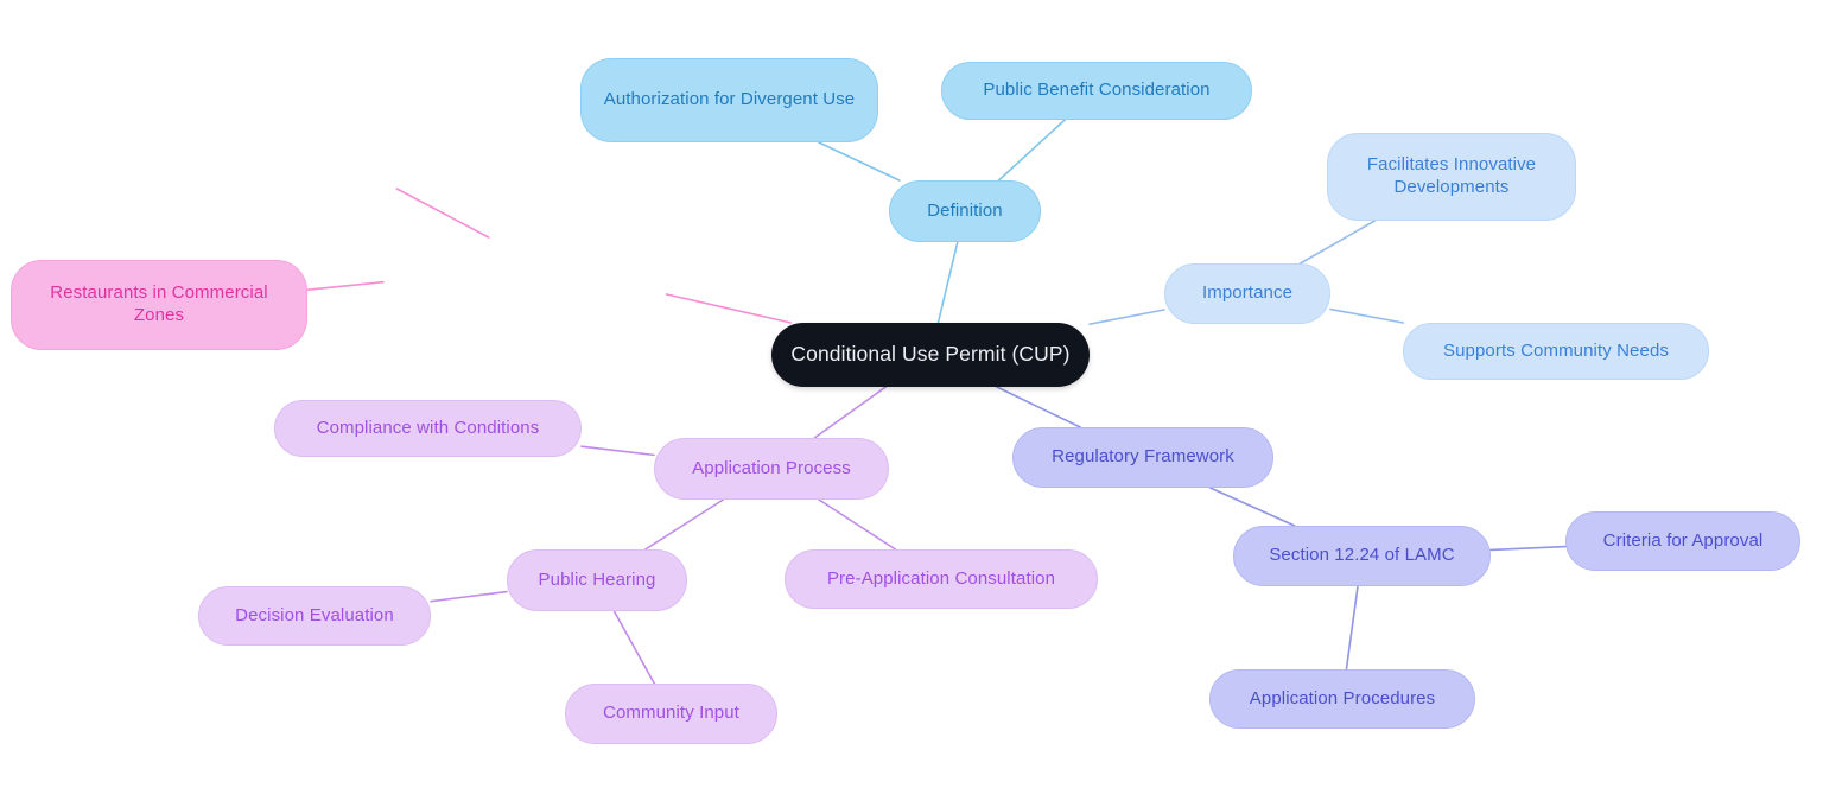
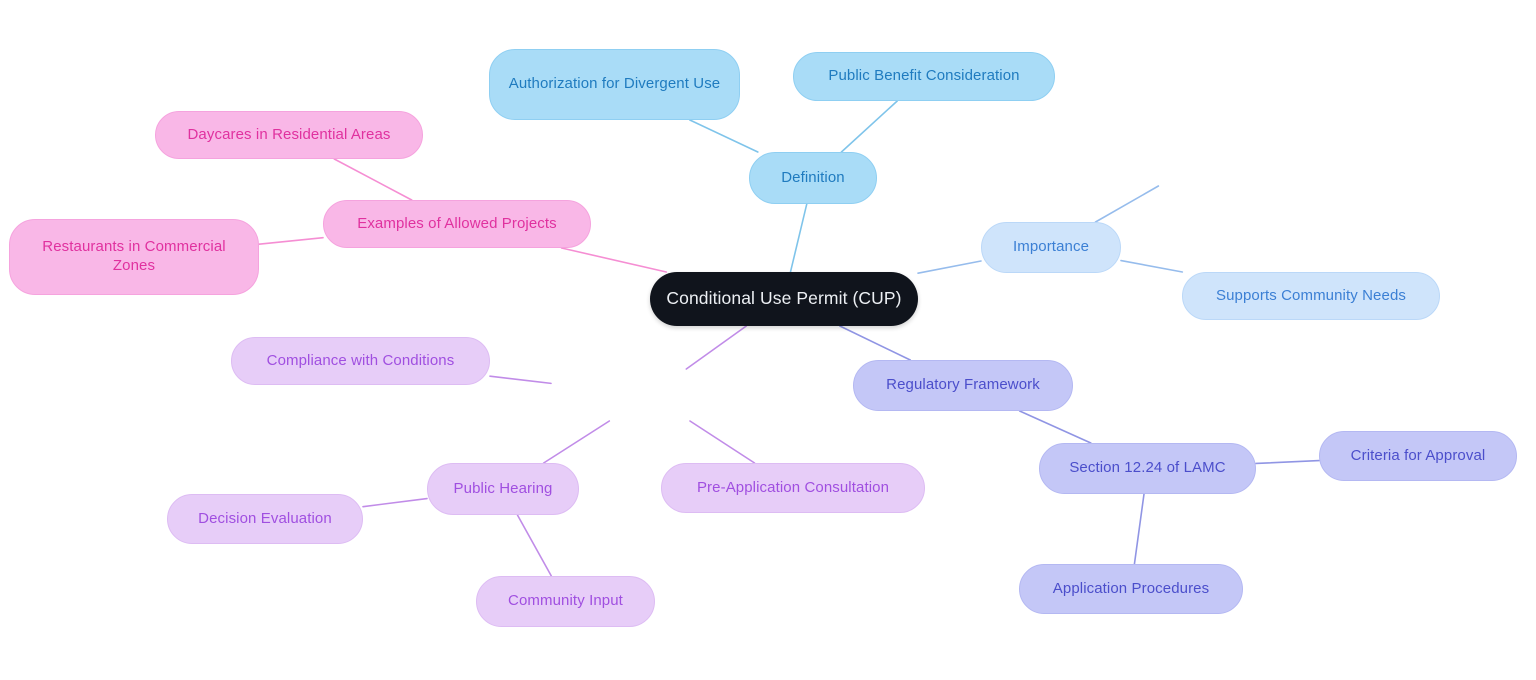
  Conditional Use Permit (CUP)
  Definition
  Authorization for Divergent Use
  Public Benefit Consideration
  Importance
- Facilitates Innovative Developments
  Supports Community Needs
+ Examples of Allowed Projects
+ Daycares in Residential Areas
  Restaurants in Commercial Zones
- Application Process
  Compliance with Conditions
  Public Hearing
  Pre-Application Consultation
  Decision Evaluation
  Community Input
  Regulatory Framework
  Section 12.24 of LAMC
  Criteria for Approval
  Application Procedures
